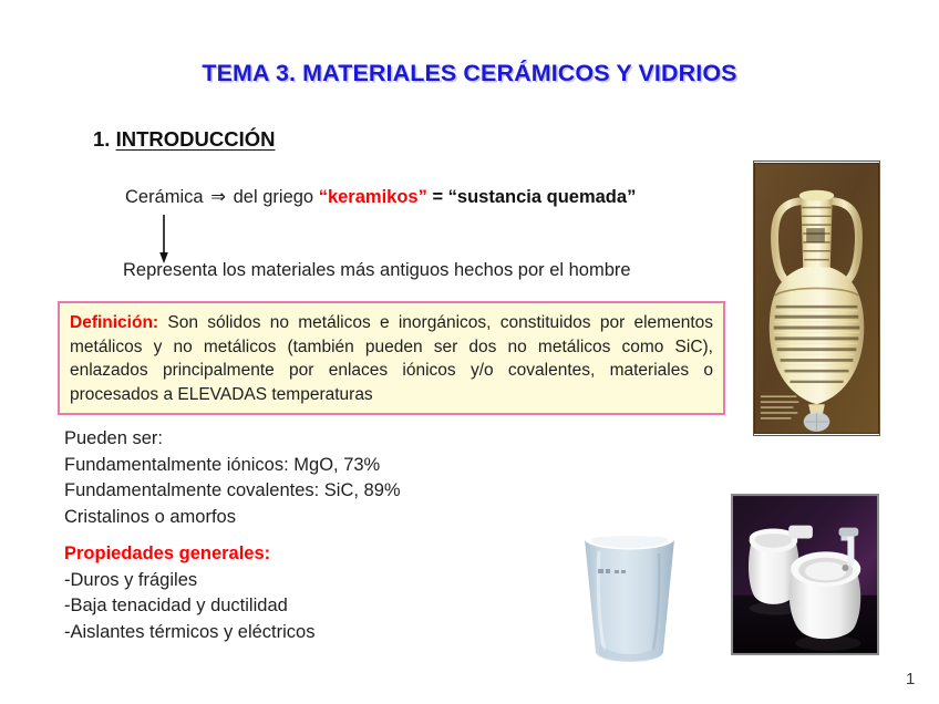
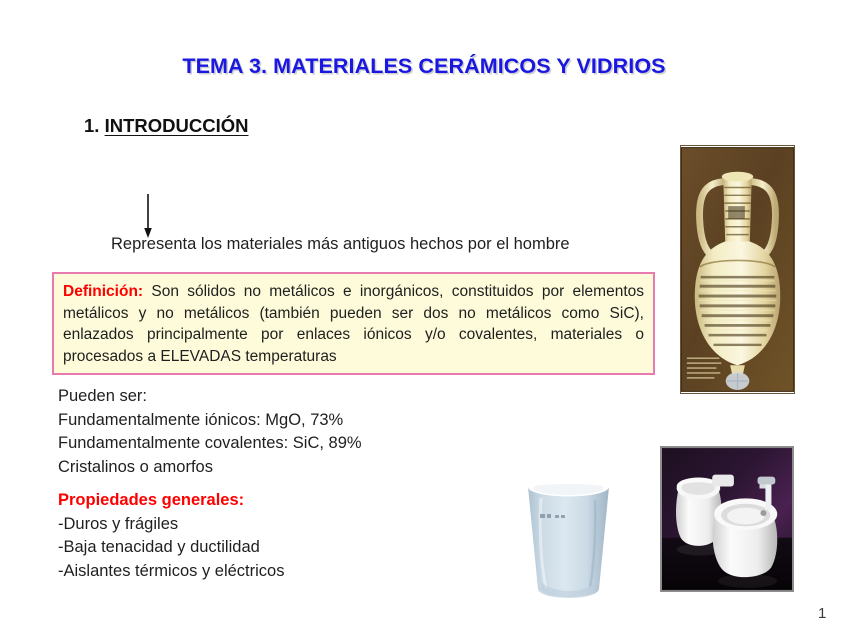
  TEMA 3. MATERIALES CERÁMICOS Y VIDRIOS
  1. INTRODUCCIÓN
- Cerámica ⇒ del griego “keramikos” = “sustancia quemada”
  Representa los materiales más antiguos hechos por el hombre
  Definición: Son sólidos no metálicos e inorgánicos, constituidos por elementos metálicos y no metálicos (también pueden ser dos no metálicos como SiC), enlazados principalmente por enlaces iónicos y/o covalentes, materiales o procesados a ELEVADAS temperaturas
  Pueden ser:
  Fundamentalmente iónicos: MgO, 73%
  Fundamentalmente covalentes: SiC, 89%
  Cristalinos o amorfos
  Propiedades generales:
  -Duros y frágiles
  -Baja tenacidad y ductilidad
  -Aislantes térmicos y eléctricos
  1
